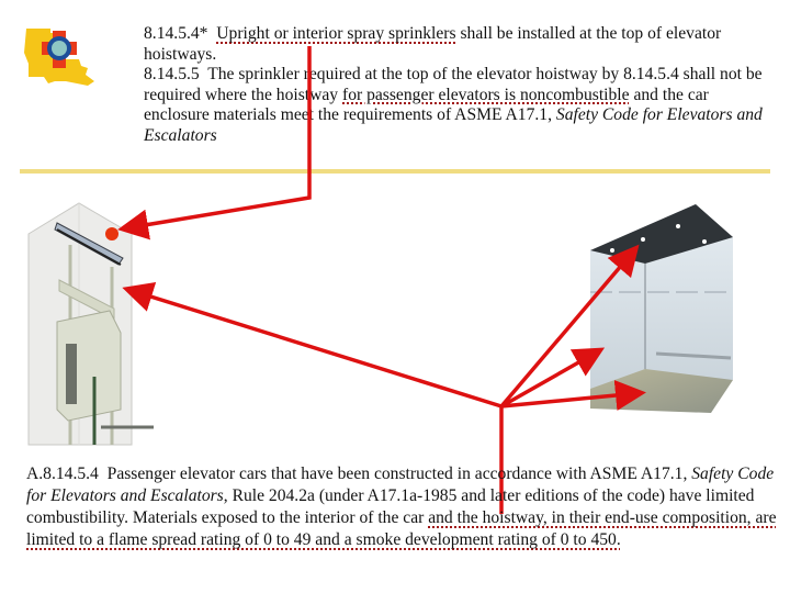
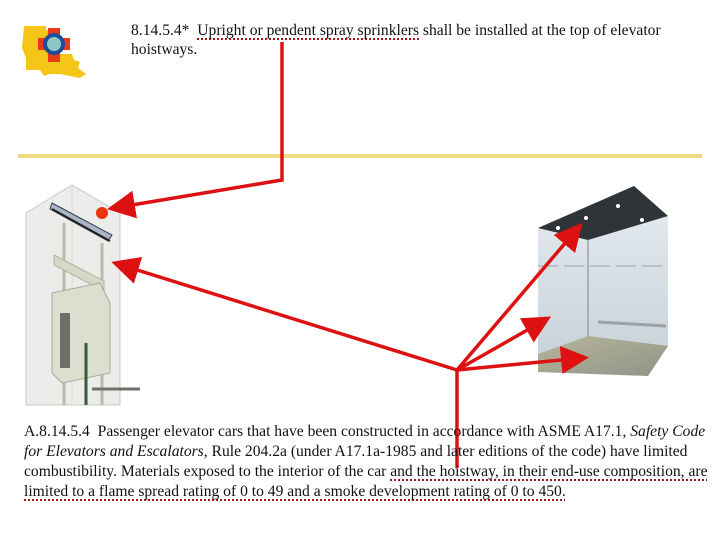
- 8.14.5.4* Upright or interior spray sprinklers shall be installed at the top of elevator hoistways.
+ 8.14.5.4* Upright or pendent spray sprinklers shall be installed at the top of elevator hoistways.
- 8.14.5.5 The sprinkler required at the top of the elevator hoistway by 8.14.5.4 shall not be required where the hoistway for passenger elevators is noncombustible and the car enclosure materials meet the requirements of ASME A17.1, Safety Code for Elevators and Escalators
  A.8.14.5.4 Passenger elevator cars that have been constructed in accordance with ASME A17.1, Safety Code for Elevators and Escalators, Rule 204.2a (under A17.1a-1985 and later editions of the code) have limited combustibility. Materials exposed to the interior of the car and the hoistway, in their end-use composition, are limited to a flame spread rating of 0 to 49 and a smoke development rating of 0 to 450.
